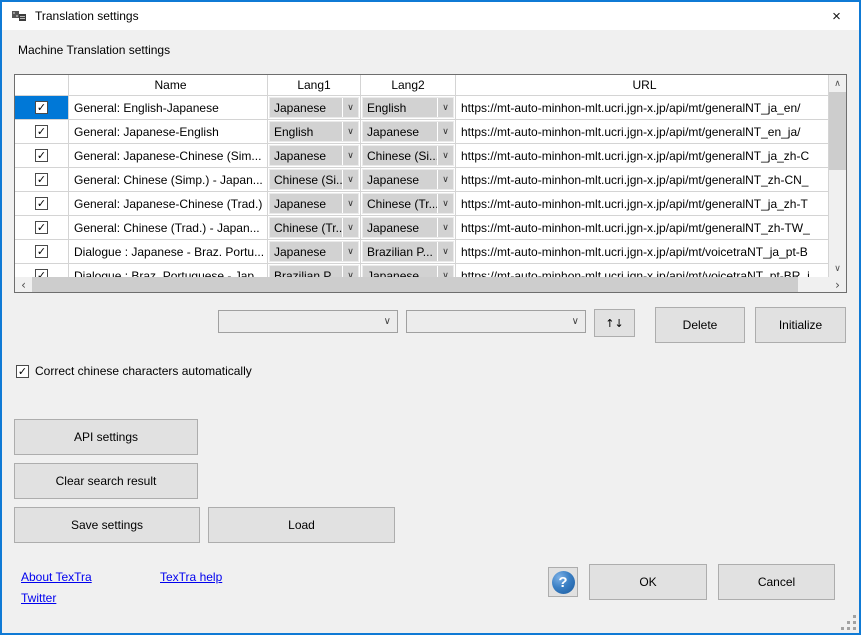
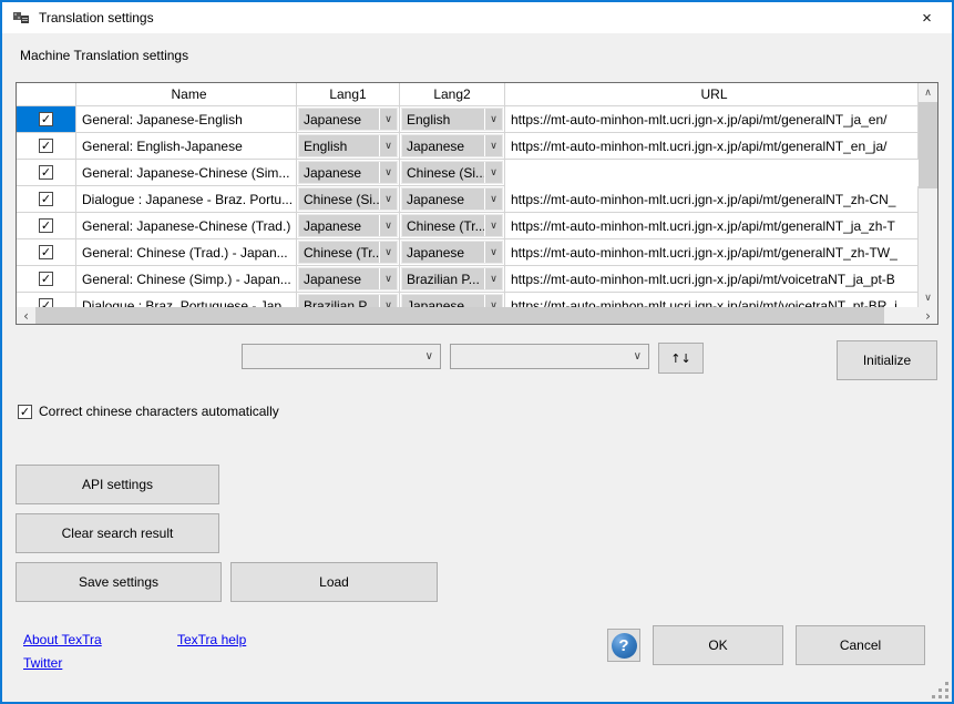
  Translation settings
  ×
  Machine Translation settings
  Name
  Lang1
  Lang2
  URL
  ✓
- General: English-Japanese
+ General: Japanese-English
  Japanese
  ∨
  English
  ∨
  https://mt-auto-minhon-mlt.ucri.jgn-x.jp/api/mt/generalNT_ja_en/
  ✓
- General: Japanese-English
+ General: English-Japanese
  English
  ∨
  Japanese
  ∨
  https://mt-auto-minhon-mlt.ucri.jgn-x.jp/api/mt/generalNT_en_ja/
  ✓
  General: Japanese-Chinese (Sim...
  Japanese
  ∨
  Chinese (Si..
  ∨
- https://mt-auto-minhon-mlt.ucri.jgn-x.jp/api/mt/generalNT_ja_zh-C
  ✓
- General: Chinese (Simp.) - Japan...
+ Dialogue : Japanese - Braz. Portu...
  Chinese (Si..
  ∨
  Japanese
  ∨
  https://mt-auto-minhon-mlt.ucri.jgn-x.jp/api/mt/generalNT_zh-CN_
  ✓
  General: Japanese-Chinese (Trad.)
  Japanese
  ∨
  Chinese (Tr...
  ∨
  https://mt-auto-minhon-mlt.ucri.jgn-x.jp/api/mt/generalNT_ja_zh-T
  ✓
  General: Chinese (Trad.) - Japan...
  Chinese (Tr..
  ∨
  Japanese
  ∨
  https://mt-auto-minhon-mlt.ucri.jgn-x.jp/api/mt/generalNT_zh-TW_
  ✓
- Dialogue : Japanese - Braz. Portu...
+ General: Chinese (Simp.) - Japan...
  Japanese
  ∨
  Brazilian P...
  ∨
  https://mt-auto-minhon-mlt.ucri.jgn-x.jp/api/mt/voicetraNT_ja_pt-B
  ✓
  Dialogue : Braz. Portuguese - Jap...
  Brazilian P...
  ∨
  Japanese
  ∨
  https://mt-auto-minhon-mlt.ucri.jgn-x.jp/api/mt/voicetraNT_pt-BR_j
  ∧
  ∨
  ‹
  ›
  ∨
  ∨
  ↑↓
- Delete
  Initialize
  ✓
  Correct chinese characters automatically
  API settings
  Clear search result
  Save settings
  Load
  About TexTra
  TexTra help
  Twitter
  ?
  OK
  Cancel
